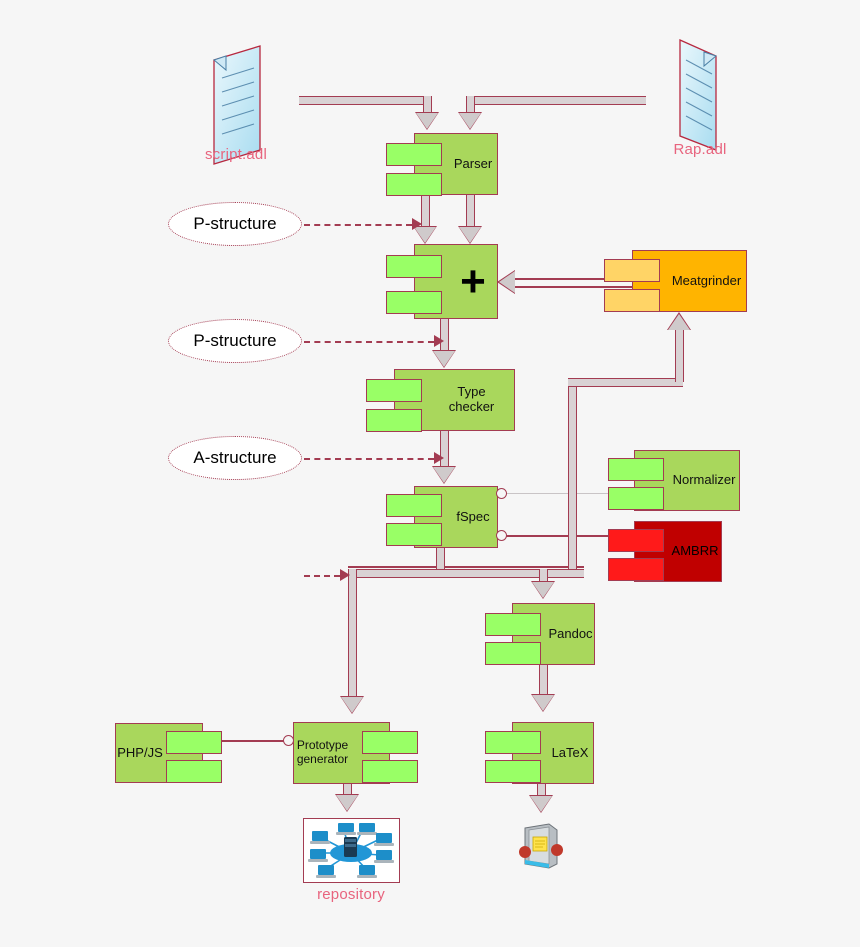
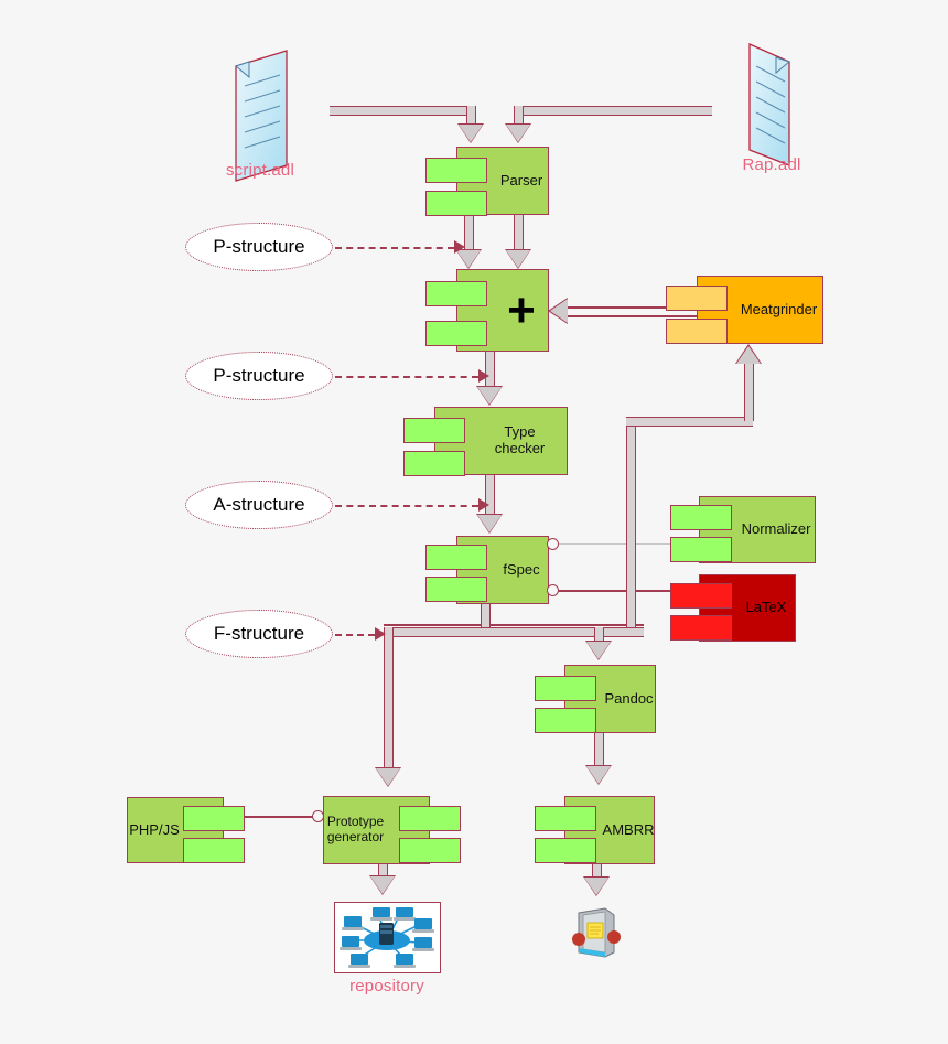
  script.adl
  Rap.adl
  P-structure
  P-structure
  A-structure
+ F-structure
  Parser
  +
  Meatgrinder
  Type checker
  fSpec
  Normalizer
- AMBRR
+ LaTeX
  Pandoc
  PHP/JS
  Prototype generator
- LaTeX
+ AMBRR
  repository
